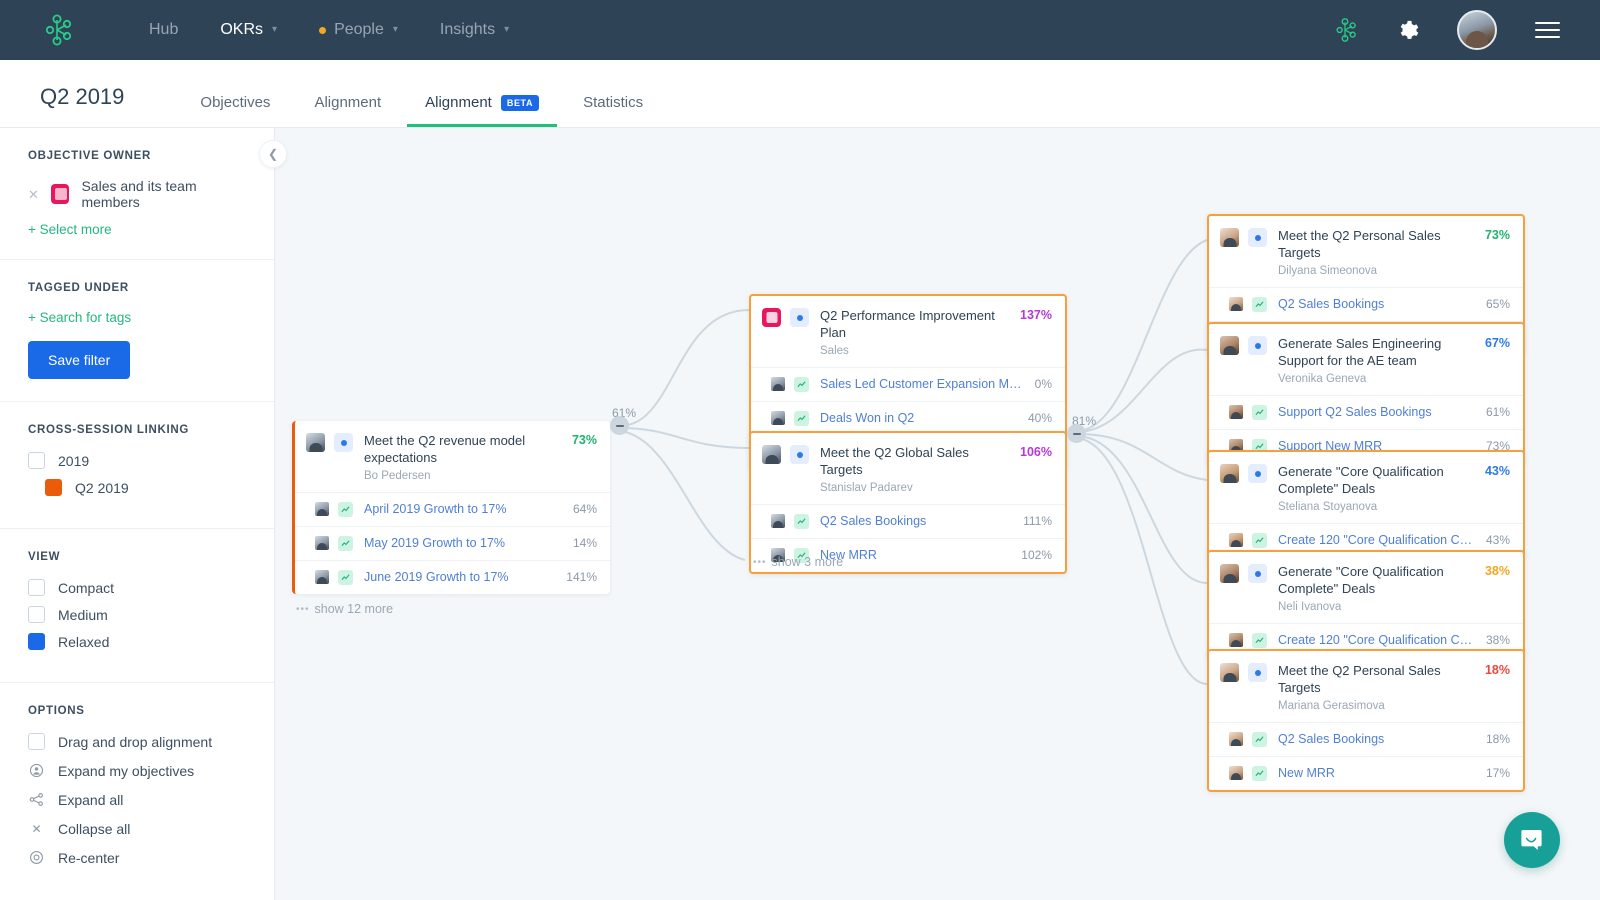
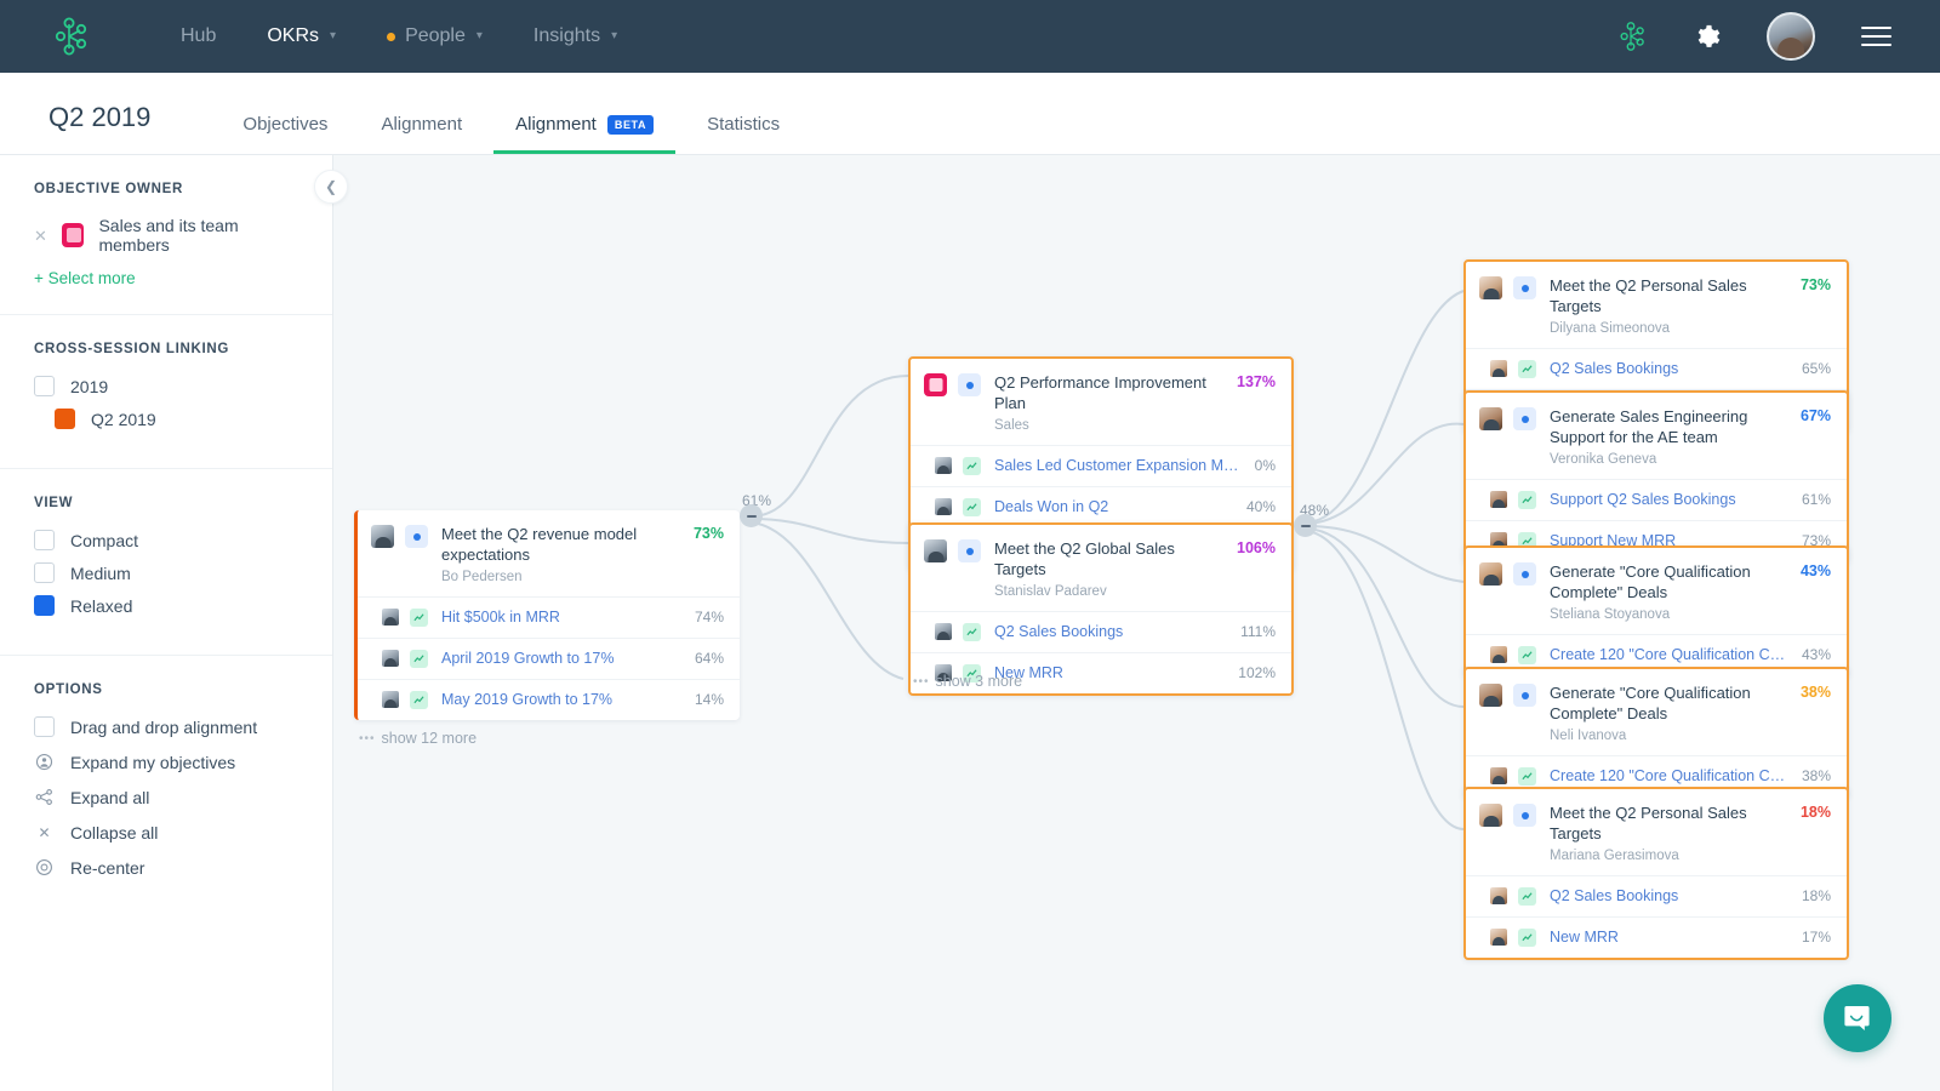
  Hub
  OKRs
  ▾
  People
  ▾
  Insights
  ▾
  Q2 2019
  Objectives
  Alignment
  Alignment
  BETA
  Statistics
  OBJECTIVE OWNER
  ✕
  Sales and its team members
  + Select more
- TAGGED UNDER
- + Search for tags
- Save filter
  CROSS-SESSION LINKING
  2019
  Q2 2019
  VIEW
  Compact
  Medium
  Relaxed
  OPTIONS
  Drag and drop alignment
  Expand my objectives
  Expand all
  ✕
  Collapse all
  Re-center
  ❮
  61%
- 81%
+ 48%
  •••
  show 3 more
  •••
  show 12 more
  Meet the Q2 revenue model expectations
  Bo Pedersen
  73%
+ Hit $500k in MRR
+ 74%
  April 2019 Growth to 17%
  64%
  May 2019 Growth to 17%
  14%
- June 2019 Growth to 17%
- 141%
  Q2 Performance Improvement Plan
  Sales
  137%
  Sales Led Customer Expansion MRR
  0%
  Deals Won in Q2
  40%
  Meet the Q2 Global Sales Targets
  Stanislav Padarev
  106%
  Q2 Sales Bookings
  111%
  New MRR
  102%
  Meet the Q2 Personal Sales Targets
  Dilyana Simeonova
  73%
  Q2 Sales Bookings
  65%
  Generate Sales Engineering Support for the AE team
  Veronika Geneva
  67%
  Support Q2 Sales Bookings
  61%
  Support New MRR
  73%
  Generate "Core Qualification Complete" Deals
  Steliana Stoyanova
  43%
  Create 120 "Core Qualification Compl
  43%
  Generate "Core Qualification Complete" Deals
  Neli Ivanova
  38%
  Create 120 "Core Qualification Compl
  38%
  Meet the Q2 Personal Sales Targets
  Mariana Gerasimova
  18%
  Q2 Sales Bookings
  18%
  New MRR
  17%
